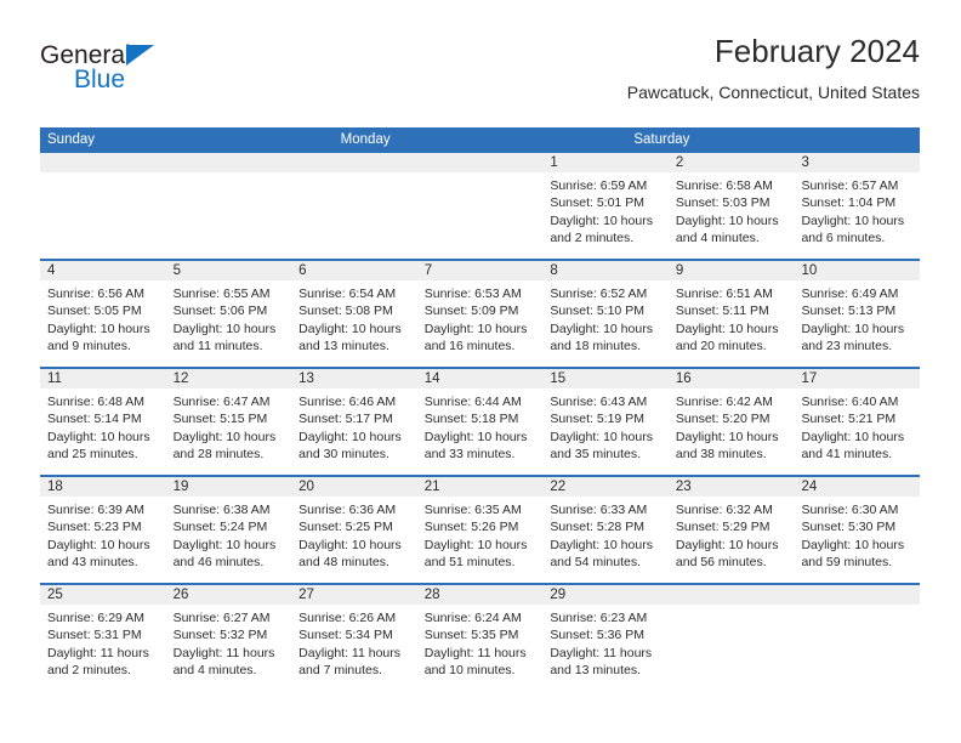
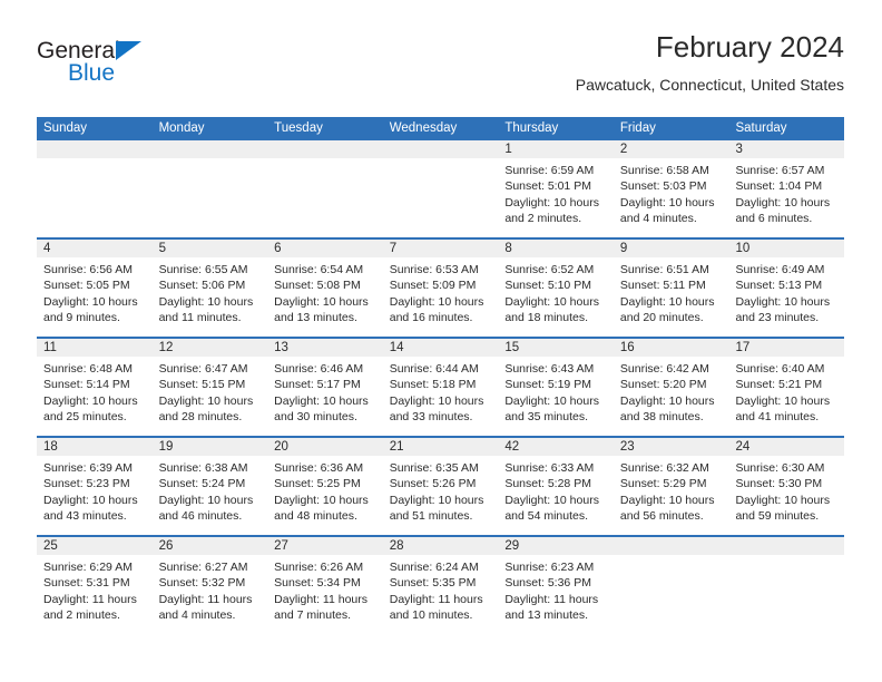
  General
  Blue
  February 2024
  Pawcatuck, Connecticut, United States
  Sunday
  Monday
+ Tuesday
+ Wednesday
+ Thursday
+ Friday
  Saturday
  1
  Sunrise: 6:59 AM
  Sunset: 5:01 PM
  Daylight: 10 hours
  and 2 minutes.
  2
  Sunrise: 6:58 AM
  Sunset: 5:03 PM
  Daylight: 10 hours
  and 4 minutes.
  3
  Sunrise: 6:57 AM
  Sunset: 1:04 PM
  Daylight: 10 hours
  and 6 minutes.
  4
  Sunrise: 6:56 AM
  Sunset: 5:05 PM
  Daylight: 10 hours
  and 9 minutes.
  5
  Sunrise: 6:55 AM
  Sunset: 5:06 PM
  Daylight: 10 hours
  and 11 minutes.
  6
  Sunrise: 6:54 AM
  Sunset: 5:08 PM
  Daylight: 10 hours
  and 13 minutes.
  7
  Sunrise: 6:53 AM
  Sunset: 5:09 PM
  Daylight: 10 hours
  and 16 minutes.
  8
  Sunrise: 6:52 AM
  Sunset: 5:10 PM
  Daylight: 10 hours
  and 18 minutes.
  9
  Sunrise: 6:51 AM
  Sunset: 5:11 PM
  Daylight: 10 hours
  and 20 minutes.
  10
  Sunrise: 6:49 AM
  Sunset: 5:13 PM
  Daylight: 10 hours
  and 23 minutes.
  11
  Sunrise: 6:48 AM
  Sunset: 5:14 PM
  Daylight: 10 hours
  and 25 minutes.
  12
  Sunrise: 6:47 AM
  Sunset: 5:15 PM
  Daylight: 10 hours
  and 28 minutes.
  13
  Sunrise: 6:46 AM
  Sunset: 5:17 PM
  Daylight: 10 hours
  and 30 minutes.
  14
  Sunrise: 6:44 AM
  Sunset: 5:18 PM
  Daylight: 10 hours
  and 33 minutes.
  15
  Sunrise: 6:43 AM
  Sunset: 5:19 PM
  Daylight: 10 hours
  and 35 minutes.
  16
  Sunrise: 6:42 AM
  Sunset: 5:20 PM
  Daylight: 10 hours
  and 38 minutes.
  17
  Sunrise: 6:40 AM
  Sunset: 5:21 PM
  Daylight: 10 hours
  and 41 minutes.
  18
  Sunrise: 6:39 AM
  Sunset: 5:23 PM
  Daylight: 10 hours
  and 43 minutes.
  19
  Sunrise: 6:38 AM
  Sunset: 5:24 PM
  Daylight: 10 hours
  and 46 minutes.
  20
  Sunrise: 6:36 AM
  Sunset: 5:25 PM
  Daylight: 10 hours
  and 48 minutes.
  21
  Sunrise: 6:35 AM
  Sunset: 5:26 PM
  Daylight: 10 hours
  and 51 minutes.
- 22
+ 42
  Sunrise: 6:33 AM
  Sunset: 5:28 PM
  Daylight: 10 hours
  and 54 minutes.
  23
  Sunrise: 6:32 AM
  Sunset: 5:29 PM
  Daylight: 10 hours
  and 56 minutes.
  24
  Sunrise: 6:30 AM
  Sunset: 5:30 PM
  Daylight: 10 hours
  and 59 minutes.
  25
  Sunrise: 6:29 AM
  Sunset: 5:31 PM
  Daylight: 11 hours
  and 2 minutes.
  26
  Sunrise: 6:27 AM
  Sunset: 5:32 PM
  Daylight: 11 hours
  and 4 minutes.
  27
  Sunrise: 6:26 AM
  Sunset: 5:34 PM
  Daylight: 11 hours
  and 7 minutes.
  28
  Sunrise: 6:24 AM
  Sunset: 5:35 PM
  Daylight: 11 hours
  and 10 minutes.
  29
  Sunrise: 6:23 AM
  Sunset: 5:36 PM
  Daylight: 11 hours
  and 13 minutes.
